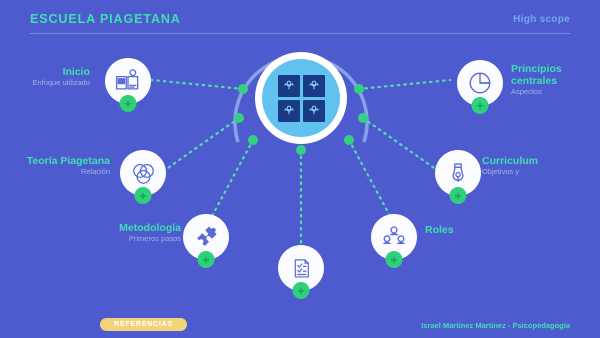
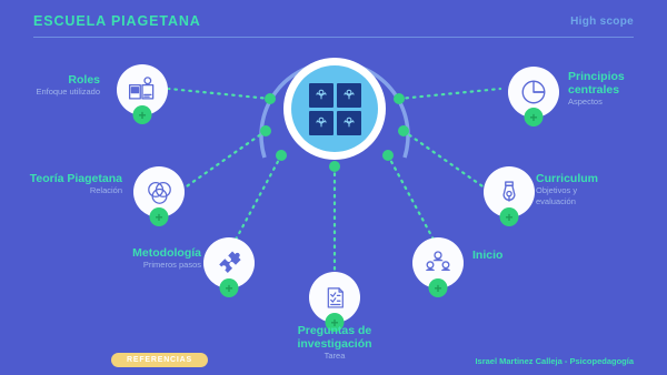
  ESCUELA PIAGETANA
  High scope
  +
- Inicio
+ Roles
  Enfoque utilizado
  +
  Principios
  centrales
  Aspectos
  +
  Teoría Piagetana
  Relación
  +
  Curriculum
  Objetivos y
+ evaluación
  +
  Metodología
  Primeros pasos
  +
- Roles
+ Inicio
  +
+ Preguntas de
+ investigación
+ Tarea
- Israel Martinez Martinez - Psicopedagogía
+ Israel Martinez Calleja - Psicopedagogía
